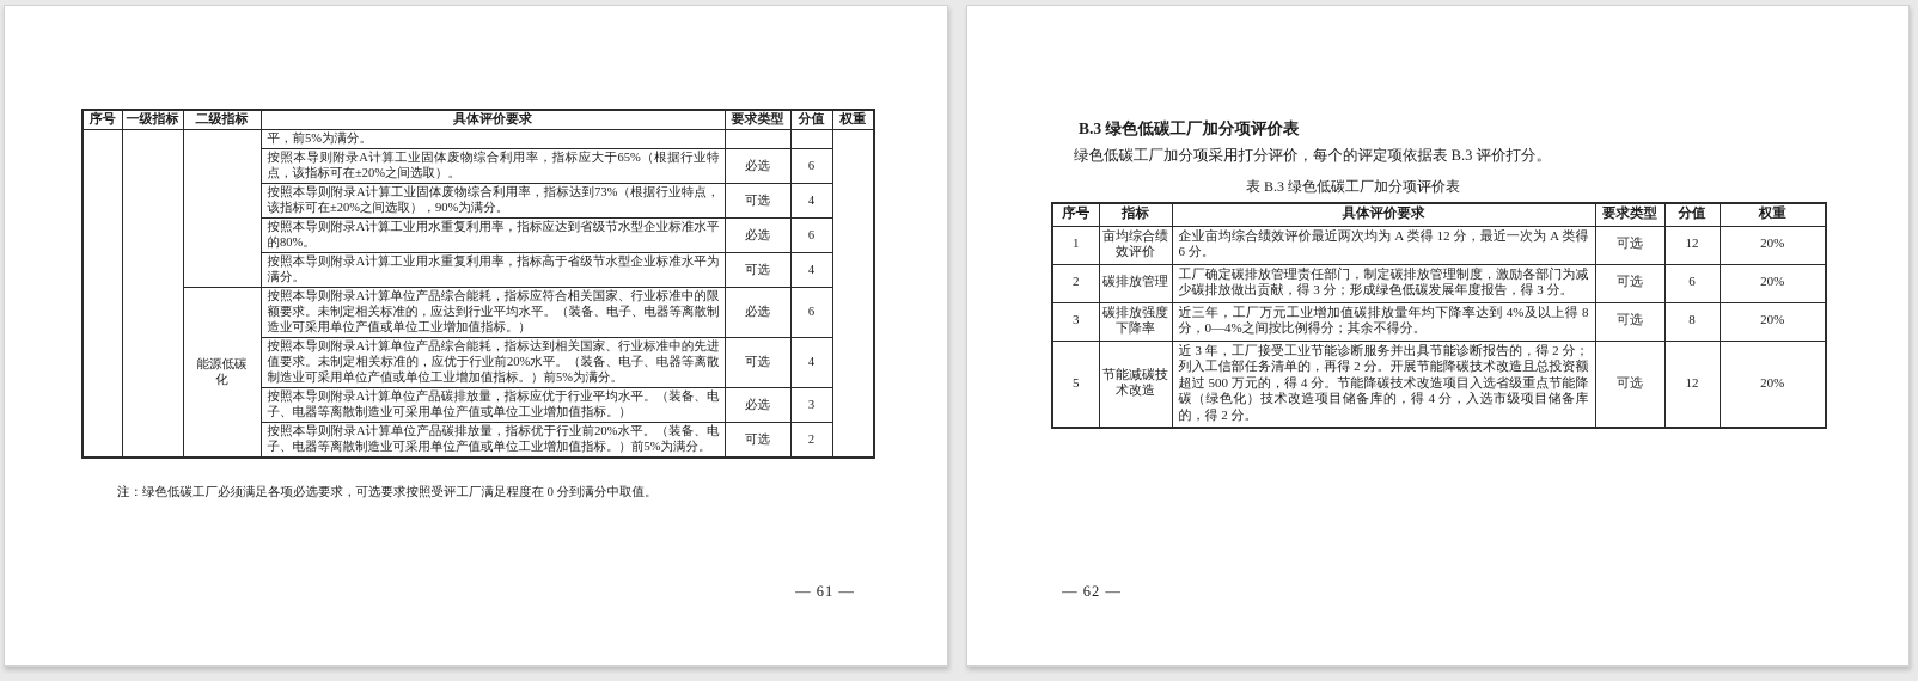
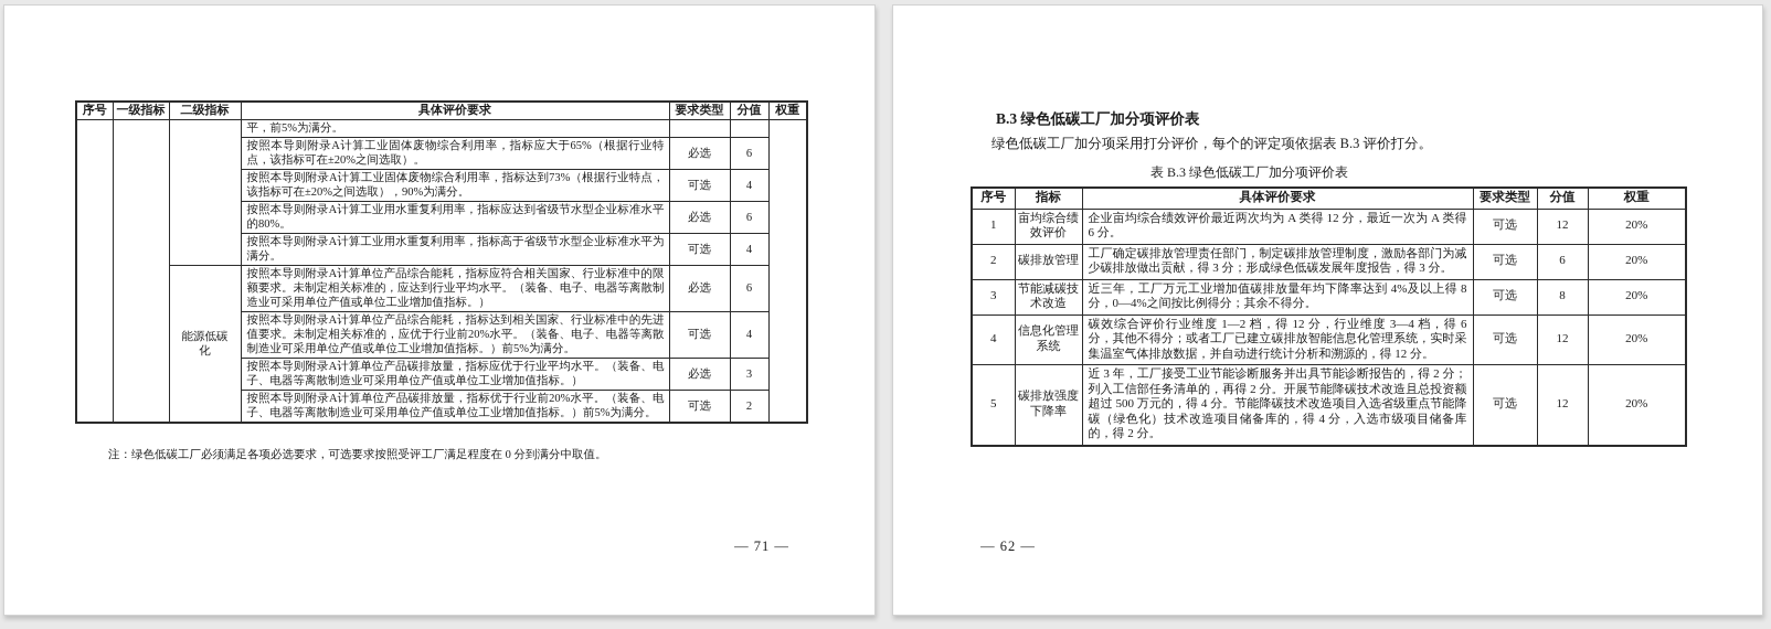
  序号	一级指标	二级指标	具体评价要求	要求类型	分值	权重
  			平，前5%为满分。
  按照本导则附录A计算工业固体废物综合利用率，指标应大于65%（根据行业特点，该指标可在±20%之间选取）。	必选	6
  按照本导则附录A计算工业固体废物综合利用率，指标达到73%（根据行业特点，该指标可在±20%之间选取），90%为满分。	可选	4
  按照本导则附录A计算工业用水重复利用率，指标应达到省级节水型企业标准水平的80%。	必选	6
  按照本导则附录A计算工业用水重复利用率，指标高于省级节水型企业标准水平为满分。	可选	4
  能源低碳化	按照本导则附录A计算单位产品综合能耗，指标应符合相关国家、行业标准中的限额要求。未制定相关标准的，应达到行业平均水平。（装备、电子、电器等离散制造业可采用单位产值或单位工业增加值指标。）	必选	6
  按照本导则附录A计算单位产品综合能耗，指标达到相关国家、行业标准中的先进值要求。未制定相关标准的，应优于行业前20%水平。（装备、电子、电器等离散制造业可采用单位产值或单位工业增加值指标。）前5%为满分。	可选	4
  按照本导则附录A计算单位产品碳排放量，指标应优于行业平均水平。（装备、电子、电器等离散制造业可采用单位产值或单位工业增加值指标。）	必选	3
  按照本导则附录A计算单位产品碳排放量，指标优于行业前20%水平。（装备、电子、电器等离散制造业可采用单位产值或单位工业增加值指标。）前5%为满分。	可选	2
  注：绿色低碳工厂必须满足各项必选要求，可选要求按照受评工厂满足程度在 0 分到满分中取值。
- — 61 —
+ — 71 —
  B.3 绿色低碳工厂加分项评价表
  绿色低碳工厂加分项采用打分评价，每个的评定项依据表 B.3 评价打分。
  表 B.3 绿色低碳工厂加分项评价表
  序号	指标	具体评价要求	要求类型	分值	权重
  1	亩均综合绩效评价	企业亩均综合绩效评价最近两次均为 A 类得 12 分，最近一次为 A 类得 6 分。	可选	12	20%
  2	碳排放管理	工厂确定碳排放管理责任部门，制定碳排放管理制度，激励各部门为减少碳排放做出贡献，得 3 分；形成绿色低碳发展年度报告，得 3 分。	可选	6	20%
- 3	碳排放强度下降率	近三年，工厂万元工业增加值碳排放量年均下降率达到 4%及以上得 8 分，0—4%之间按比例得分；其余不得分。	可选	8	20%
+ 3	节能减碳技术改造	近三年，工厂万元工业增加值碳排放量年均下降率达到 4%及以上得 8 分，0—4%之间按比例得分；其余不得分。	可选	8	20%
+ 4	信息化管理系统	碳效综合评价行业维度 1—2 档，得 12 分，行业维度 3—4 档，得 6 分，其他不得分；或者工厂已建立碳排放智能信息化管理系统，实时采集温室气体排放数据，并自动进行统计分析和溯源的，得 12 分。	可选	12	20%
- 5	节能减碳技术改造	近 3 年，工厂接受工业节能诊断服务并出具节能诊断报告的，得 2 分；列入工信部任务清单的，再得 2 分。开展节能降碳技术改造且总投资额超过 500 万元的，得 4 分。节能降碳技术改造项目入选省级重点节能降碳（绿色化）技术改造项目储备库的，得 4 分，入选市级项目储备库的，得 2 分。	可选	12	20%
+ 5	碳排放强度下降率	近 3 年，工厂接受工业节能诊断服务并出具节能诊断报告的，得 2 分；列入工信部任务清单的，再得 2 分。开展节能降碳技术改造且总投资额超过 500 万元的，得 4 分。节能降碳技术改造项目入选省级重点节能降碳（绿色化）技术改造项目储备库的，得 4 分，入选市级项目储备库的，得 2 分。	可选	12	20%
  — 62 —
